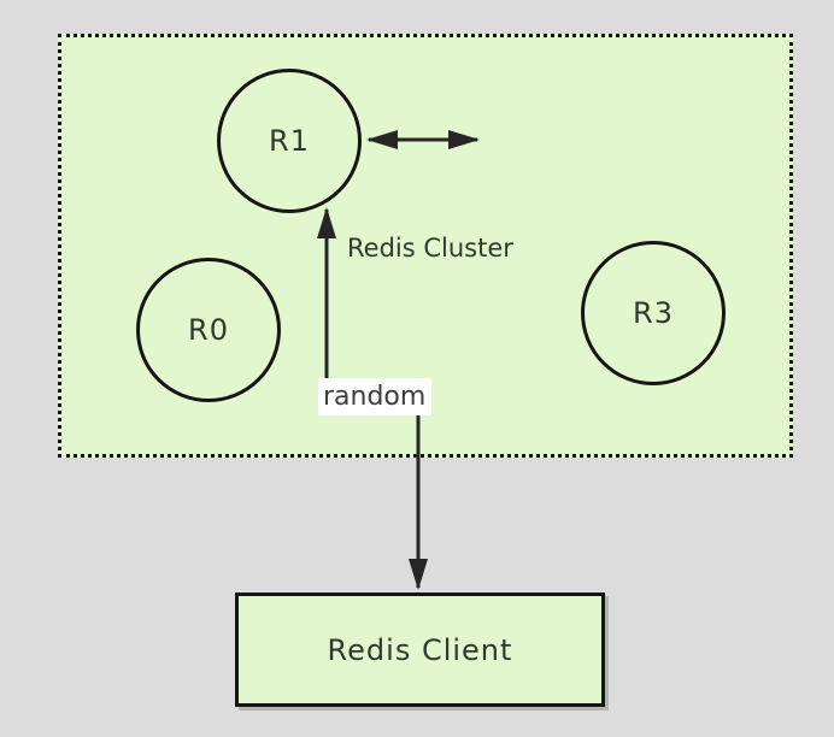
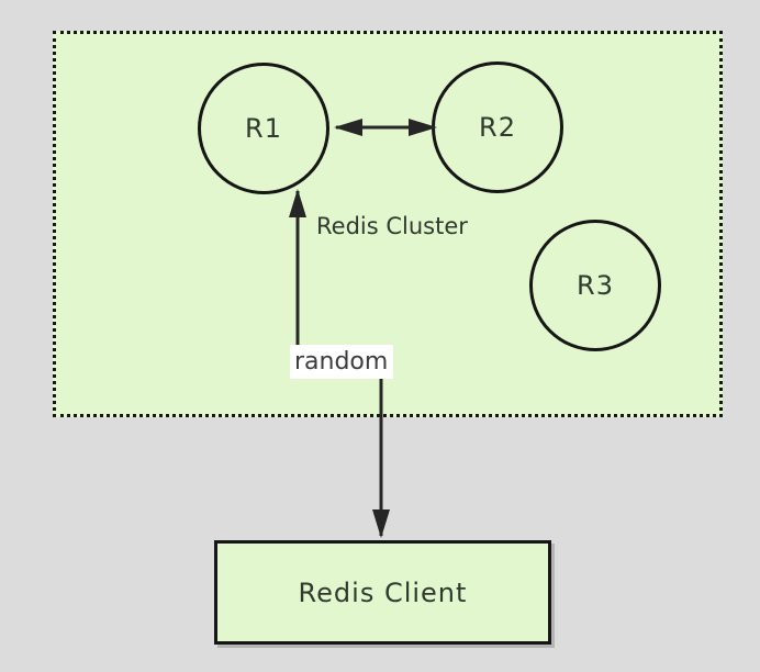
- R0
  R1
+ R2
  R3
  Redis Cluster
  random
  Redis Client
